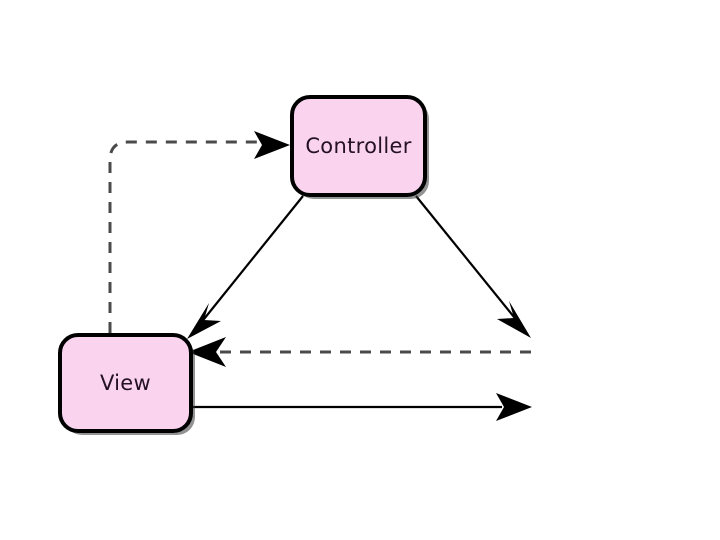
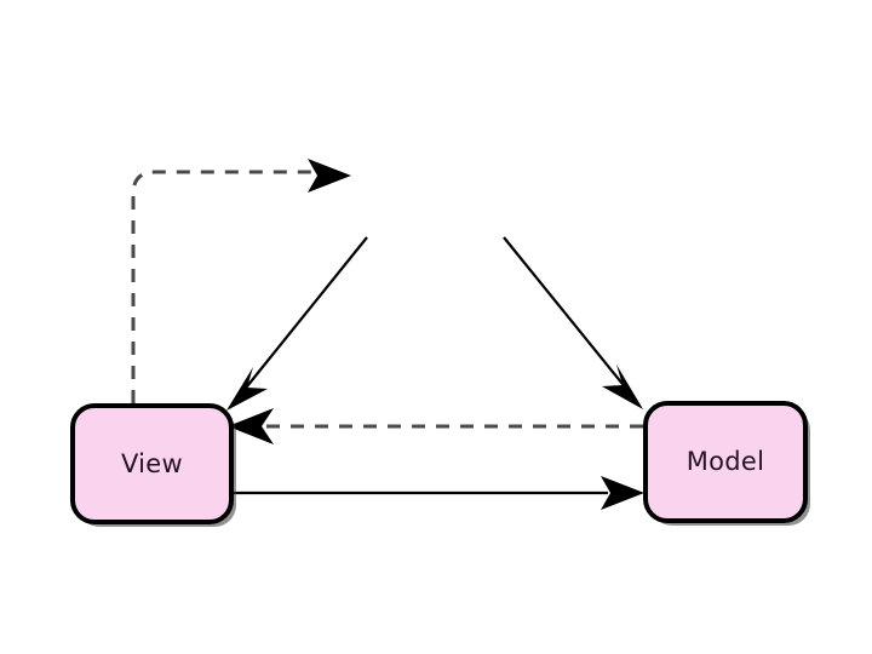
- Controller
  View
+ Model
